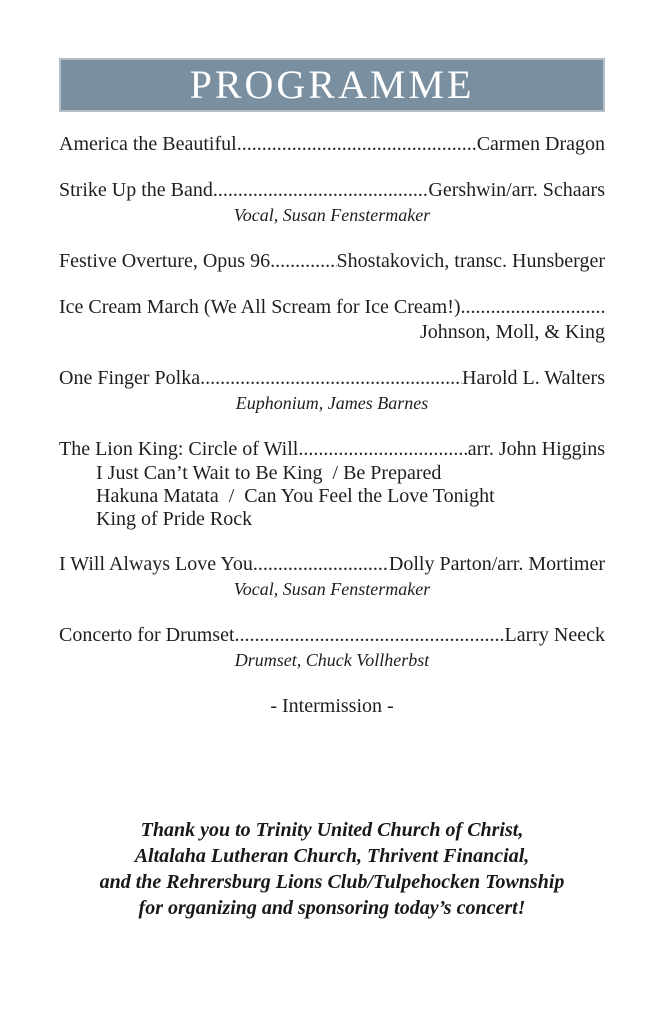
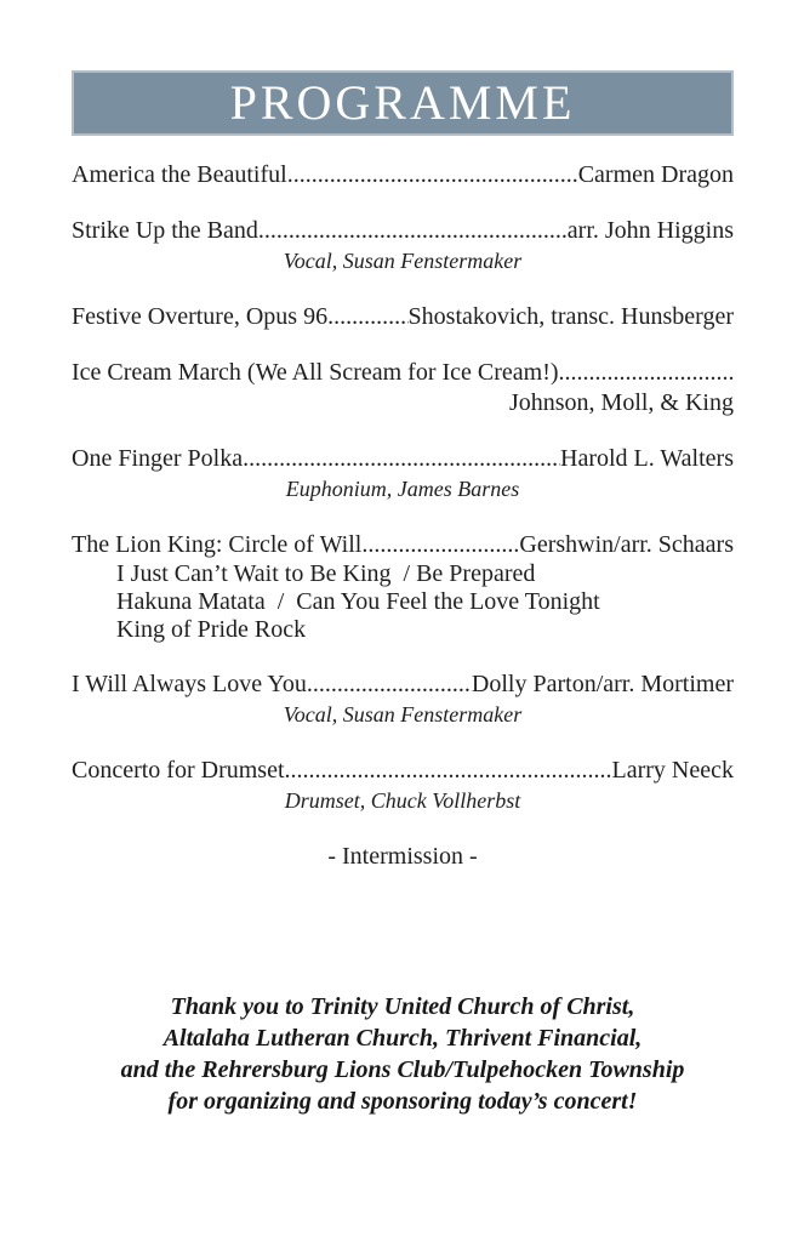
  PROGRAMME
  America the Beautiful
  Carmen Dragon
  Strike Up the Band
- Gershwin/arr. Schaars
+ arr. John Higgins
  Vocal, Susan Fenstermaker
  Festive Overture, Opus 96
  Shostakovich, transc. Hunsberger
  Ice Cream March (We All Scream for Ice Cream!)
  Johnson, Moll, & King
  One Finger Polka
  Harold L. Walters
  Euphonium, James Barnes
  The Lion King: Circle of Will
- arr. John Higgins
+ Gershwin/arr. Schaars
  I Just Can’t Wait to Be King / Be Prepared
  Hakuna Matata / Can You Feel the Love Tonight
  King of Pride Rock
  I Will Always Love You
  Dolly Parton/arr. Mortimer
  Vocal, Susan Fenstermaker
  Concerto for Drumset
  Larry Neeck
  Drumset, Chuck Vollherbst
  - Intermission -
  Thank you to Trinity United Church of Christ,
  Altalaha Lutheran Church, Thrivent Financial,
  and the Rehrersburg Lions Club/Tulpehocken Township
  for organizing and sponsoring today’s concert!
